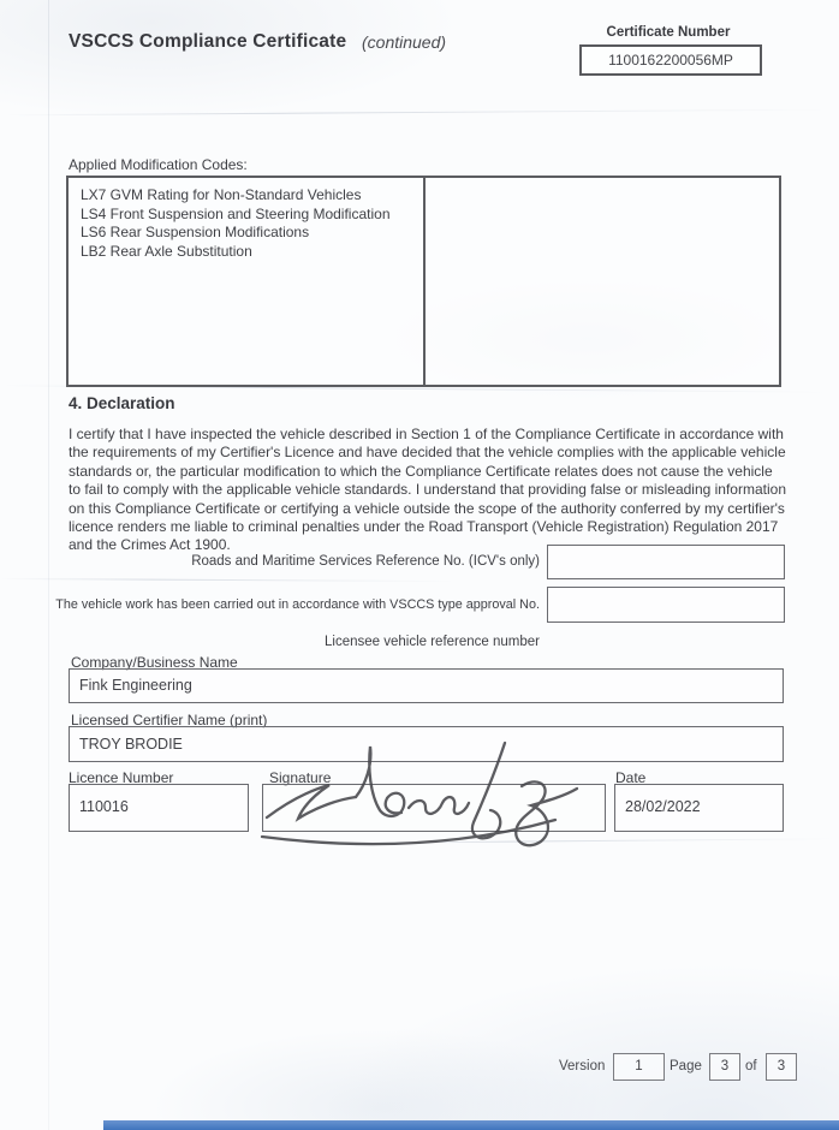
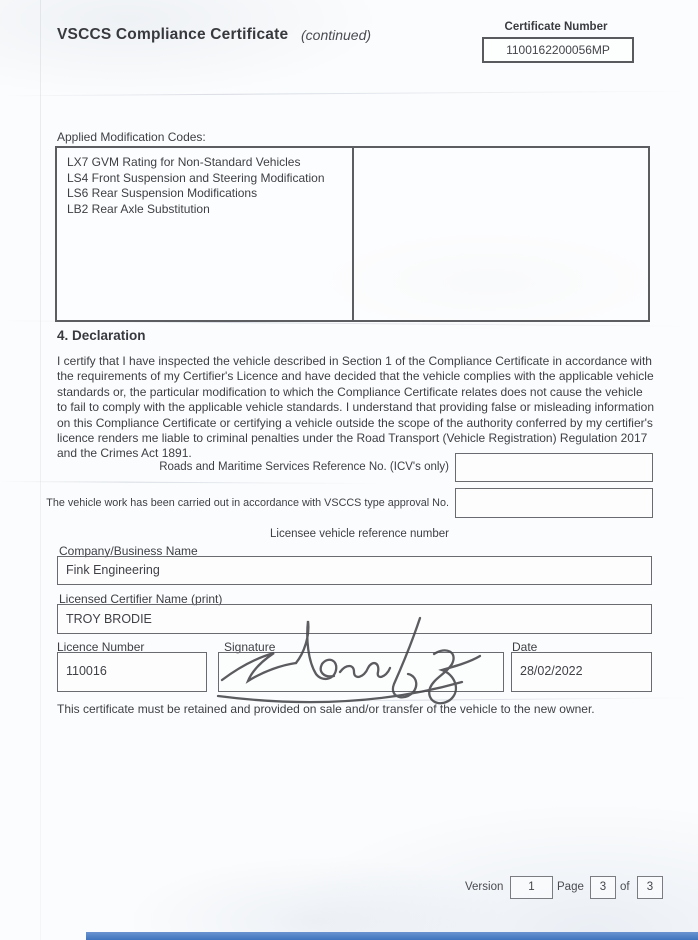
  VSCCS Compliance Certificate
  (continued)
  Certificate Number
  1100162200056MP
  Applied Modification Codes:
  LX7 GVM Rating for Non-Standard Vehicles
  LS4 Front Suspension and Steering Modification
  LS6 Rear Suspension Modifications
  LB2 Rear Axle Substitution
  4. Declaration
- I certify that I have inspected the vehicle described in Section 1 of the Compliance Certificate in accordance with the requirements of my Certifier's Licence and have decided that the vehicle complies with the applicable vehicle standards or, the particular modification to which the Compliance Certificate relates does not cause the vehicle to fail to comply with the applicable vehicle standards. I understand that providing false or misleading information on this Compliance Certificate or certifying a vehicle outside the scope of the authority conferred by my certifier's licence renders me liable to criminal penalties under the Road Transport (Vehicle Registration) Regulation 2017 and the Crimes Act 1900.
+ I certify that I have inspected the vehicle described in Section 1 of the Compliance Certificate in accordance with the requirements of my Certifier's Licence and have decided that the vehicle complies with the applicable vehicle standards or, the particular modification to which the Compliance Certificate relates does not cause the vehicle to fail to comply with the applicable vehicle standards. I understand that providing false or misleading information on this Compliance Certificate or certifying a vehicle outside the scope of the authority conferred by my certifier's licence renders me liable to criminal penalties under the Road Transport (Vehicle Registration) Regulation 2017 and the Crimes Act 1891.
  Roads and Maritime Services Reference No. (ICV's only)
  The vehicle work has been carried out in accordance with VSCCS type approval No.
  Licensee vehicle reference number
  Company/Business Name
  Fink Engineering
  Licensed Certifier Name (print)
  TROY BRODIE
  Licence Number
  Signature
  Date
  110016
  28/02/2022
+ This certificate must be retained and provided on sale and/or transfer of the vehicle to the new owner.
  Version
  1
  Page
  3
  of
  3
